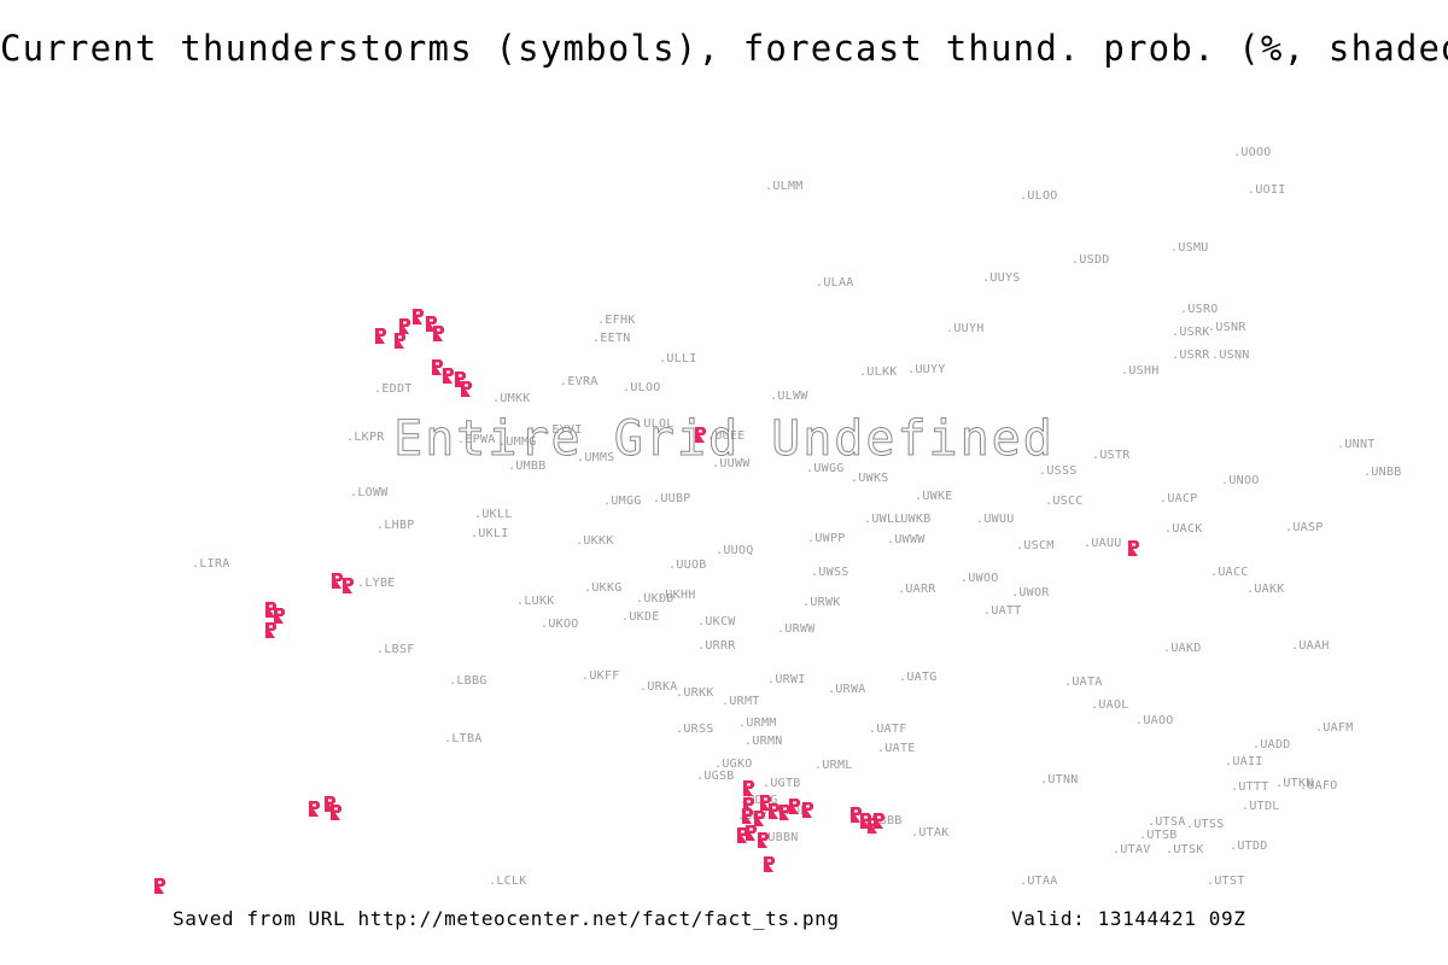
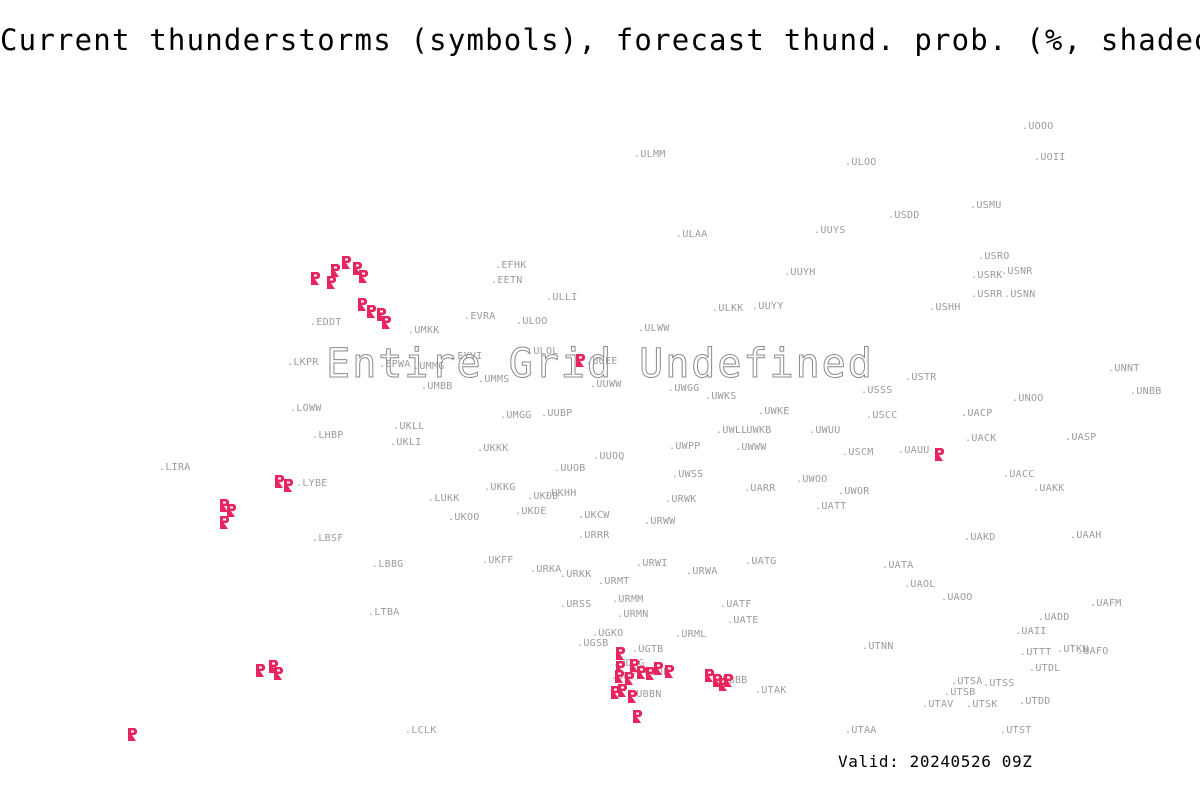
  Current thunderstorms (symbols), forecast thund. prob. (%, shade
  .UOOO
  .ULMM
  .ULOO
  .UOII
  .USDD
  .USMU
  .ULAA
  .UUYS
  .USRO
  .EFHK
  .UUYH
  .USRK
  .USNR
  .EETN
  .ULLI
  .ULKK
  .UUYY
  .USRR
  .USNN
  .USHH
  .EDDT
  .UMKK
  .EVRA
  .ULOO
  .ULWW
  .ULOL
  .EYVI
  .LKPR
  .EPWA
  .UMMG
  .UUEE
  .UNNT
  .UMMS
  .UUWW
  .UWGG
  .UWKS
  .USSS
  .USTR
  .UNOO
  .UNBB
  .LOWW
  .UMGG
  .UUBP
  .UMBB
  .UWKE
  .USCC
  .UACP
  .LHBP
  .UKLL
  .UKLI
  .UWLL
  .UWKB
  .UWUU
  .UACK
  .UASP
  .UKKK
  .UWPP
  .UWWW
  .USCM
  .UAUU
  .LIRA
  .UUOB
  .UUOQ
  .UWSS
  .UACC
  .LYBE
  .UKKG
  .UKDD
  .UKHH
  .UARR
  .UWOO
  .UWOR
  .UAKK
  .LUKK
  .UKDE
  .UKCW
  .URWK
  .UATT
  .UKOO
  .URWW
  .URRR
  .UAKD
  .UAAH
  .LBSF
  .UKFF
  .URKA
  .URKK
  .URWI
  .URWA
  .UATG
  .UATA
  .LBBG
  .URMT
  .UAOL
  .URSS
  .URMM
  .UATF
  .UAOO
  .UAFM
  .LTBA
  .URMN
  .UATE
  .UADD
  .UGKO
  .URML
  .UAII
  .UGSB
  .UTNN
  .UTTT
  .UTKN
  .UAFO
  .UGTB
  .UTDL
  .UTSA
  .UTSS
  .UTSB
  .UTAK
  UBBN
  .UTAV
  .UTSK
  .UTDD
  .LCLK
  .UTAA
  .UTST
  Entire Grid Undefined
- Saved from URL http://meteocenter.net/fact/fact_ts.png
- Valid: 13144421 09Z
+ Valid: 20240526 09Z
